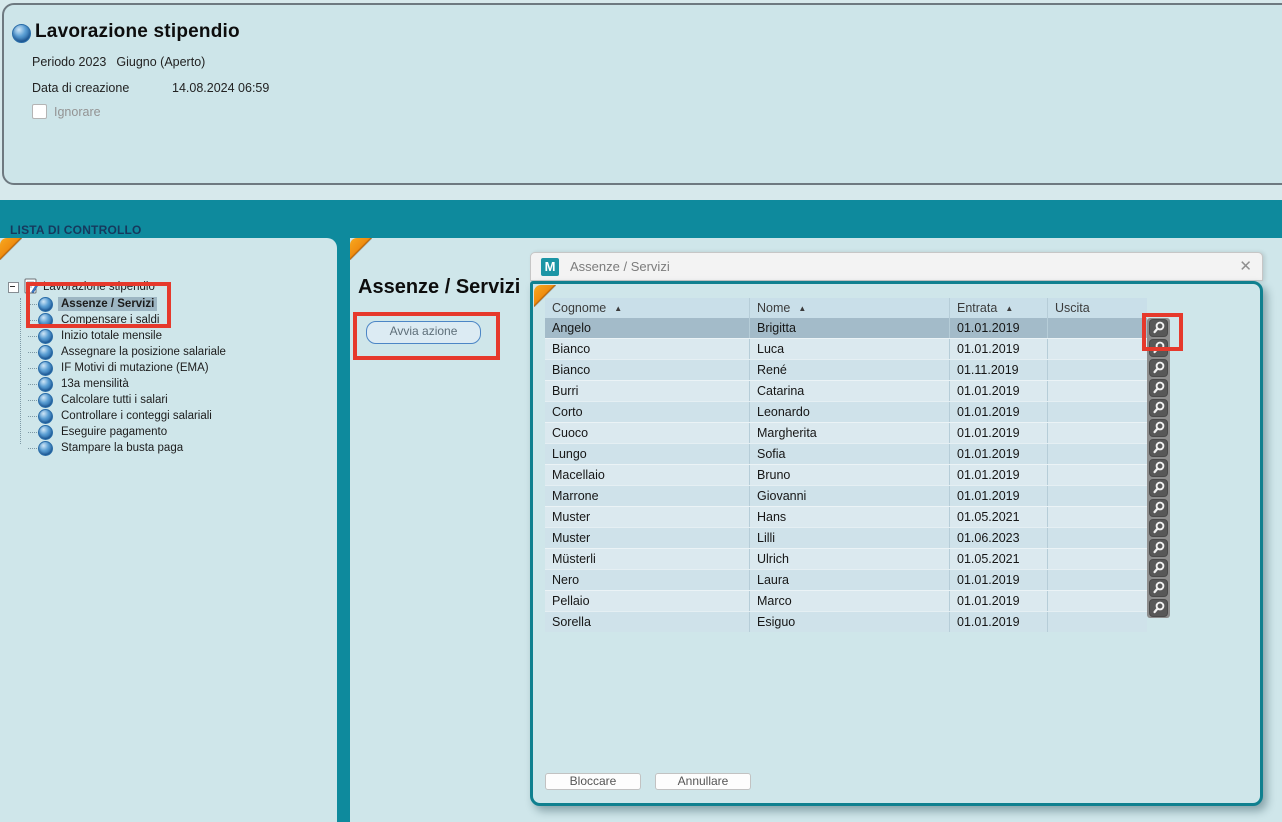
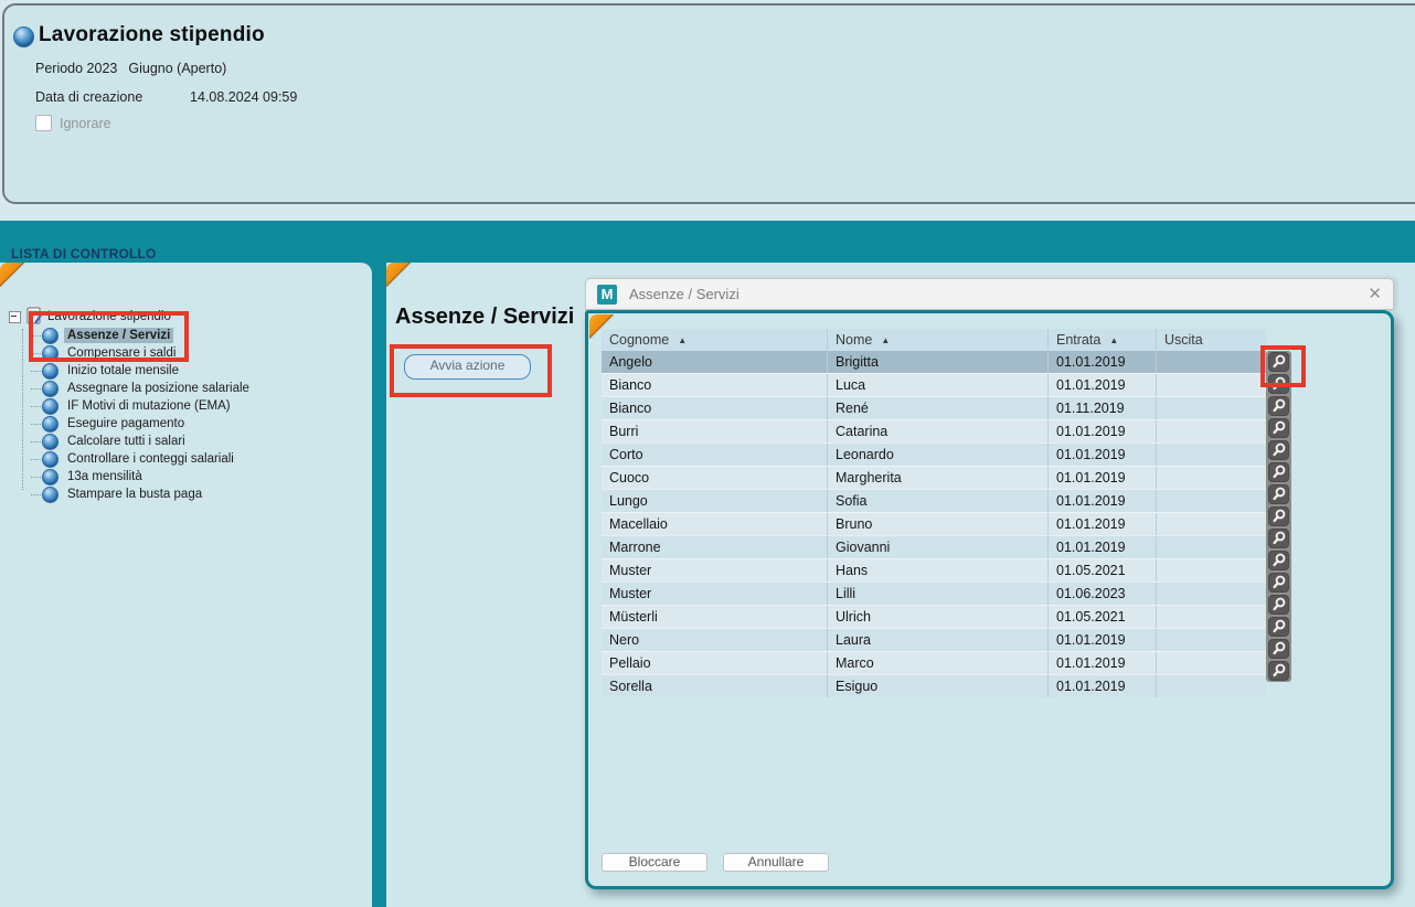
  Lavorazione stipendio
  Periodo 2023 Giugno (Aperto)
  Data di creazione
- 14.08.2024 06:59
+ 14.08.2024 09:59
  Ignorare
  LISTA DI CONTROLLO
  Lavorazione stipendio
  Assenze / Servizi
  Compensare i saldi
  Inizio totale mensile
  Assegnare la posizione salariale
  IF Motivi di mutazione (EMA)
- 13a mensilità
+ Eseguire pagamento
  Calcolare tutti i salari
  Controllare i conteggi salariali
- Eseguire pagamento
+ 13a mensilità
  Stampare la busta paga
  Assenze / Servizi
  Avvia azione
  M
  Assenze / Servizi
  ✕
  Cognome ▲
  Nome ▲
  Entrata ▲
  Uscita
  Angelo
  Brigitta
  01.01.2019
  Bianco
  Luca
  01.01.2019
  Bianco
  René
  01.11.2019
  Burri
  Catarina
  01.01.2019
  Corto
  Leonardo
  01.01.2019
  Cuoco
  Margherita
  01.01.2019
  Lungo
  Sofia
  01.01.2019
  Macellaio
  Bruno
  01.01.2019
  Marrone
  Giovanni
  01.01.2019
  Muster
  Hans
  01.05.2021
  Muster
  Lilli
  01.06.2023
  Müsterli
  Ulrich
  01.05.2021
  Nero
  Laura
  01.01.2019
  Pellaio
  Marco
  01.01.2019
  Sorella
  Esiguo
  01.01.2019
  Bloccare
  Annullare
